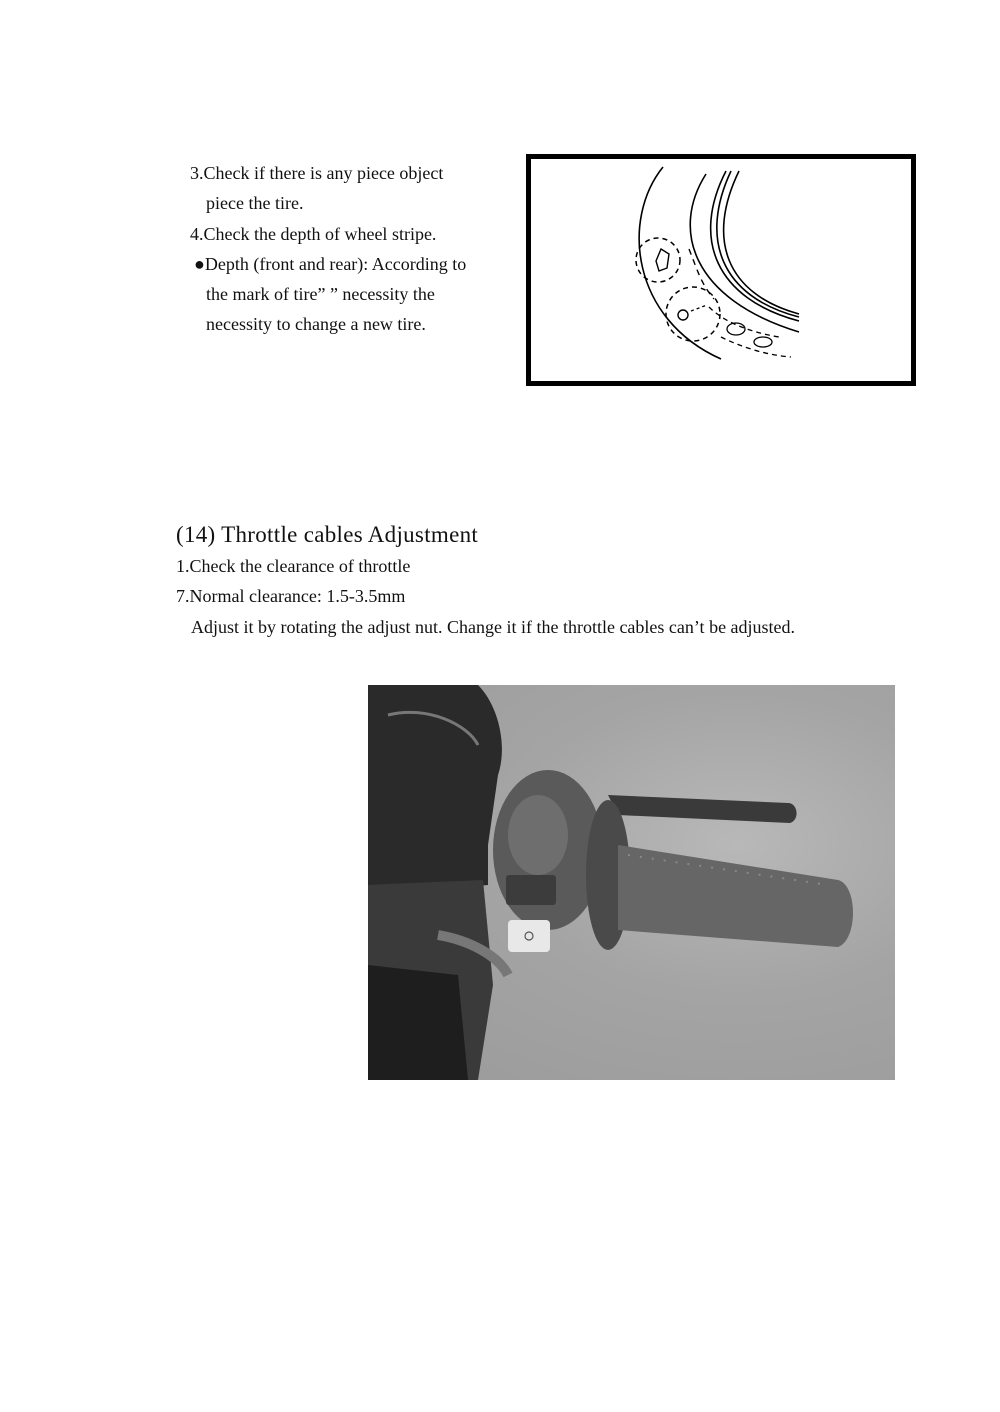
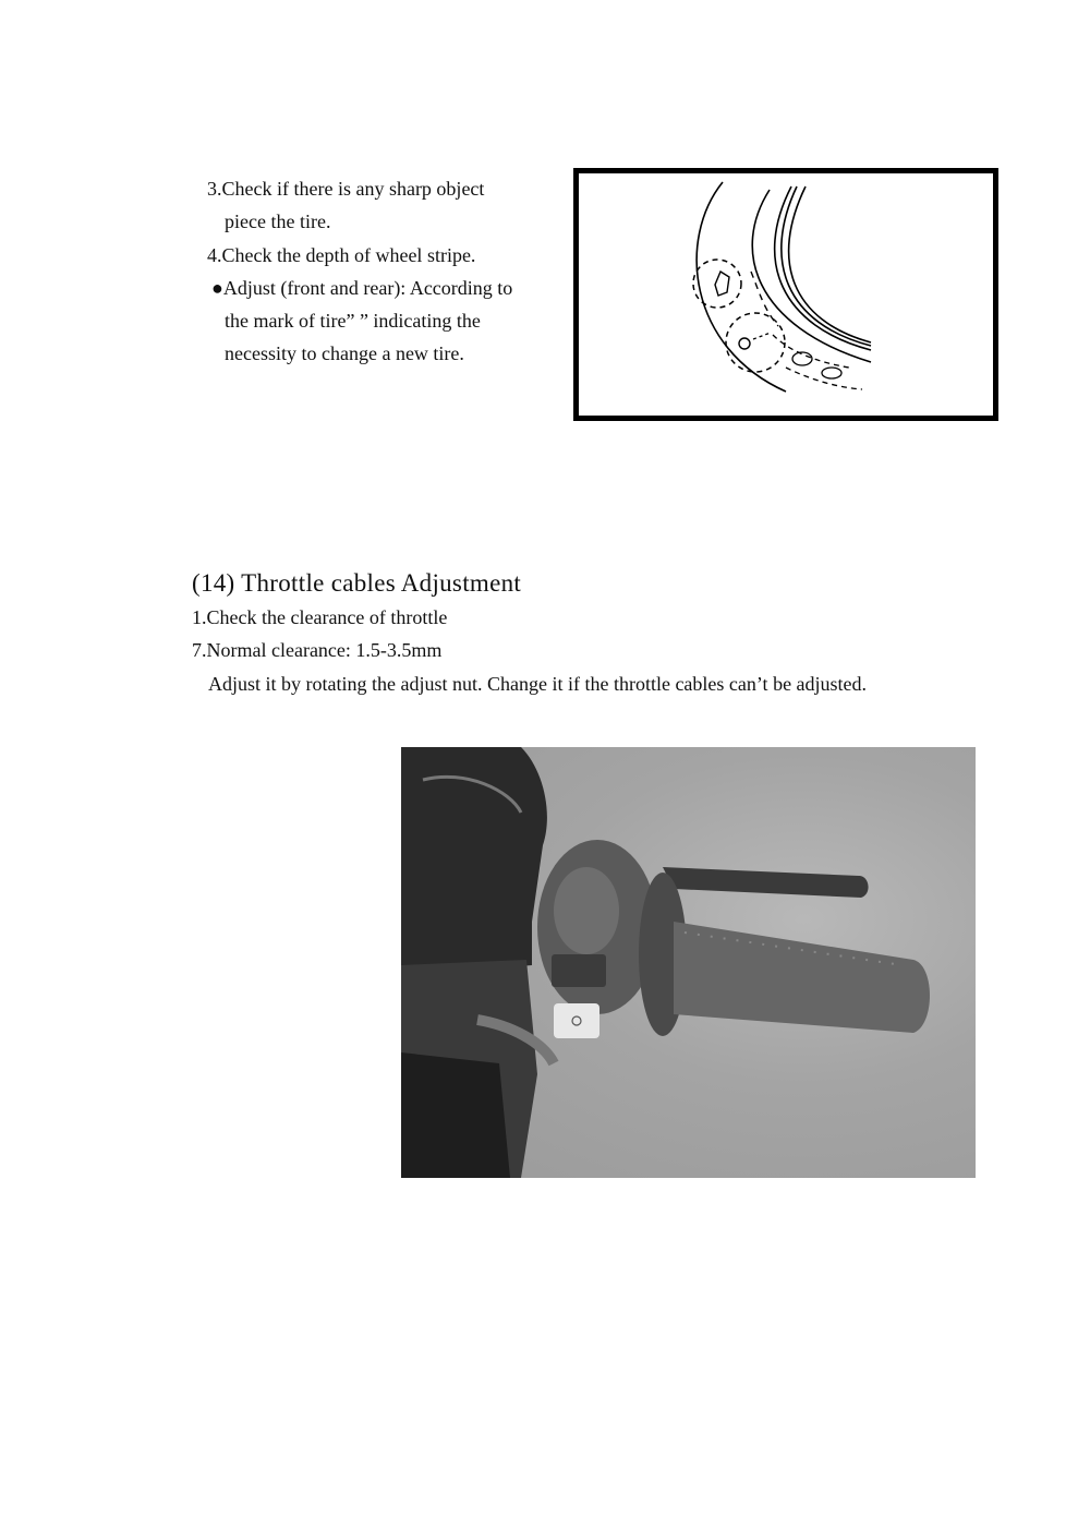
- 3.Check if there is any piece object
+ 3.Check if there is any sharp object
  piece the tire.
  4.Check the depth of wheel stripe.
- ●Depth (front and rear): According to
+ ●Adjust (front and rear): According to
- the mark of tire” ” necessity the
+ the mark of tire” ” indicating the
  necessity to change a new tire.
  (14) Throttle cables Adjustment
  1.Check the clearance of throttle
  7.Normal clearance: 1.5-3.5mm
  Adjust it by rotating the adjust nut. Change it if the throttle cables can’t be adjusted.
